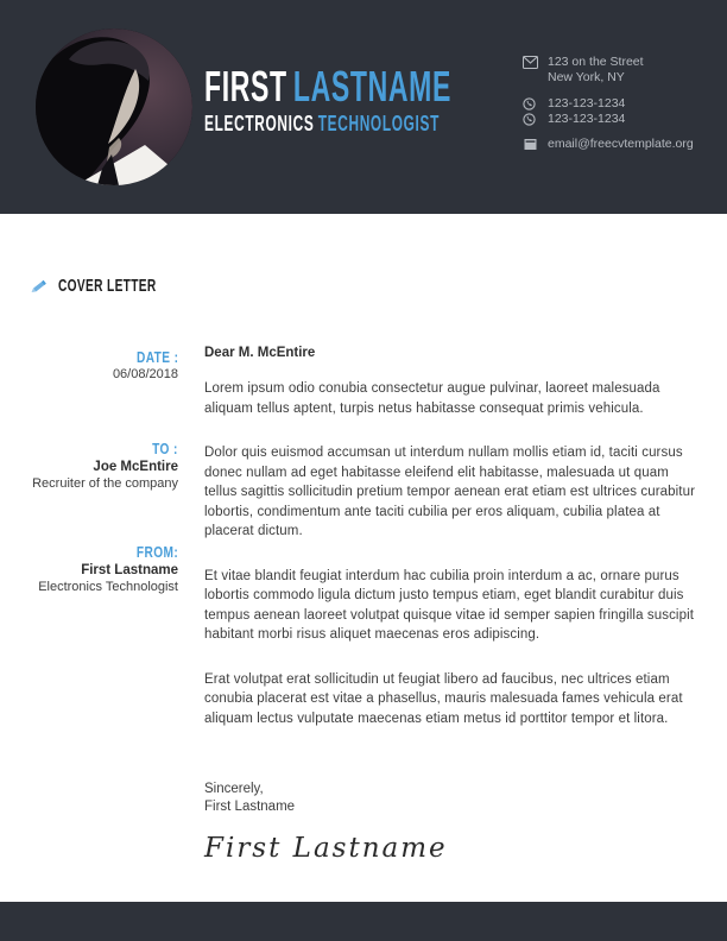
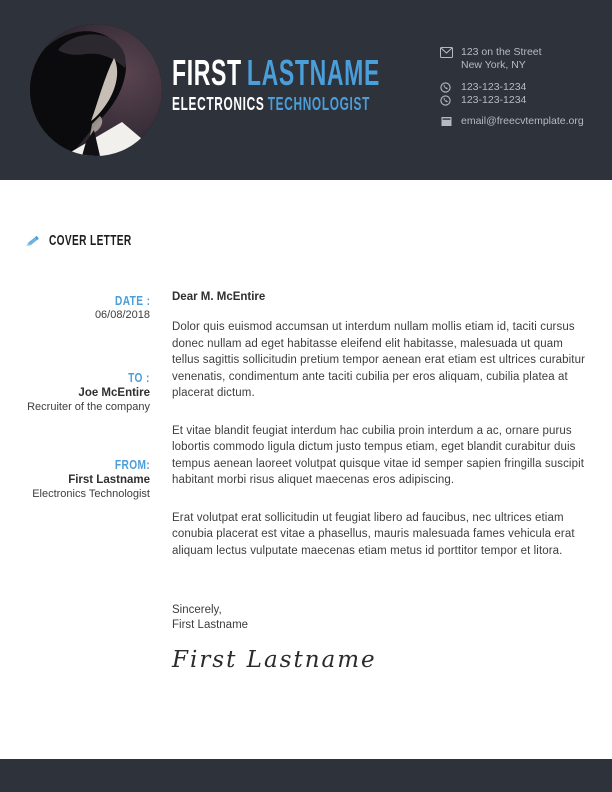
  FIRST LASTNAME
  ELECTRONICS TECHNOLOGIST
  123 on the Street
  New York, NY
  123-123-1234
  123-123-1234
  email@freecvtemplate.org
  COVER LETTER
  DATE :
  06/08/2018
  TO :
  Joe McEntire
  Recruiter of the company
  FROM:
  First Lastname
  Electronics Technologist
  Dear M. McEntire
- Lorem ipsum odio conubia consectetur augue pulvinar, laoreet malesuada aliquam tellus aptent, turpis netus habitasse consequat primis vehicula.
- Dolor quis euismod accumsan ut interdum nullam mollis etiam id, taciti cursus donec nullam ad eget habitasse eleifend elit habitasse, malesuada ut quam tellus sagittis sollicitudin pretium tempor aenean erat etiam est ultrices curabitur lobortis, condimentum ante taciti cubilia per eros aliquam, cubilia platea at placerat dictum.
+ Dolor quis euismod accumsan ut interdum nullam mollis etiam id, taciti cursus donec nullam ad eget habitasse eleifend elit habitasse, malesuada ut quam tellus sagittis sollicitudin pretium tempor aenean erat etiam est ultrices curabitur venenatis, condimentum ante taciti cubilia per eros aliquam, cubilia platea at placerat dictum.
  Et vitae blandit feugiat interdum hac cubilia proin interdum a ac, ornare purus lobortis commodo ligula dictum justo tempus etiam, eget blandit curabitur duis tempus aenean laoreet volutpat quisque vitae id semper sapien fringilla suscipit habitant morbi risus aliquet maecenas eros adipiscing.
  Erat volutpat erat sollicitudin ut feugiat libero ad faucibus, nec ultrices etiam conubia placerat est vitae a phasellus, mauris malesuada fames vehicula erat aliquam lectus vulputate maecenas etiam metus id porttitor tempor et litora.
  Sincerely,
  First Lastname
  First Lastname
